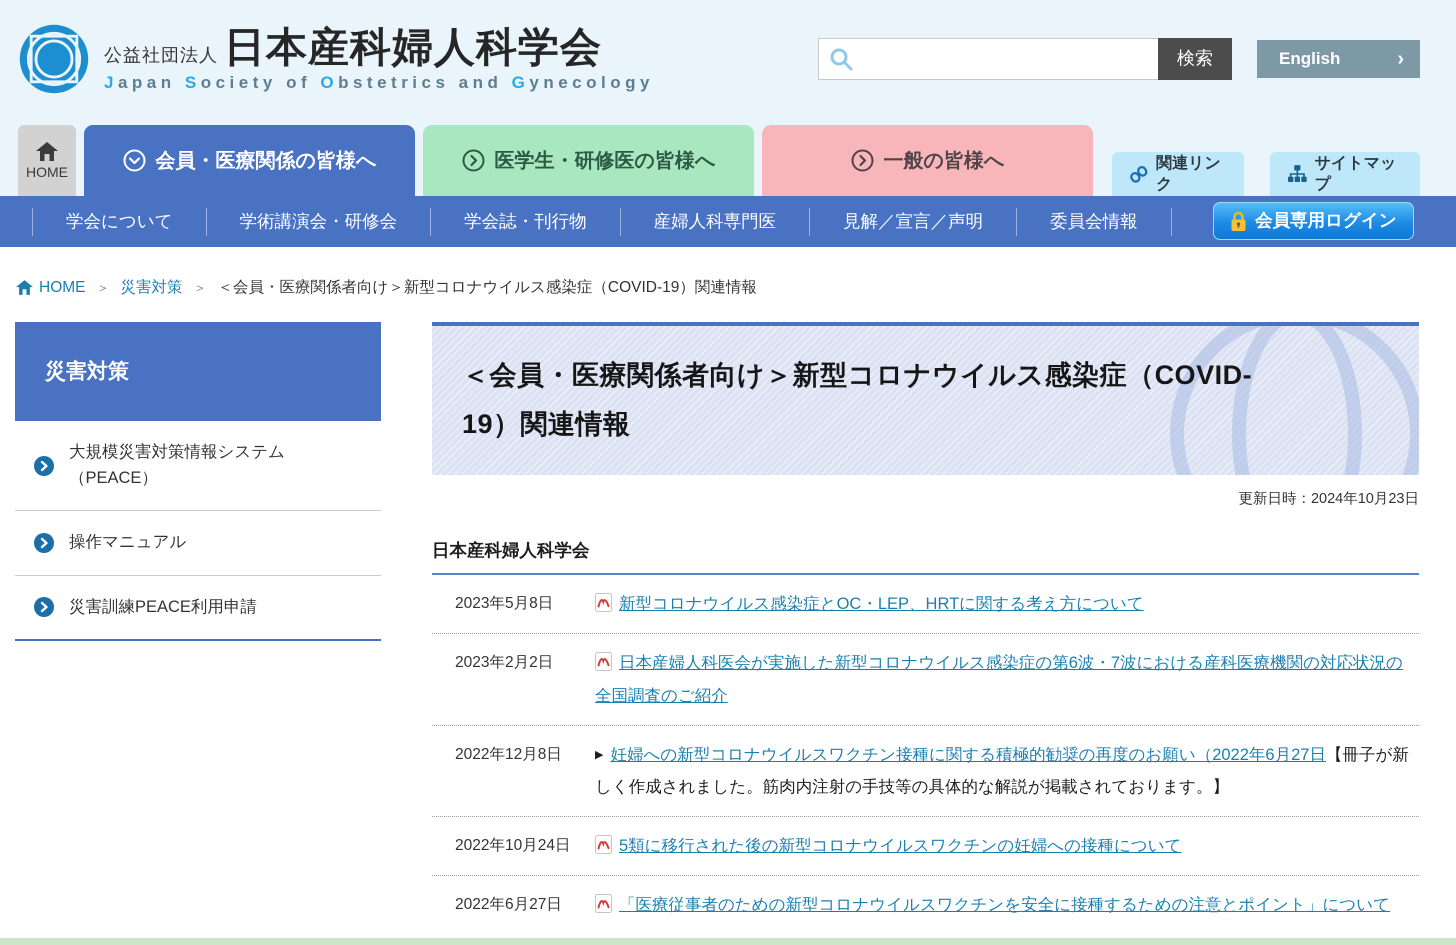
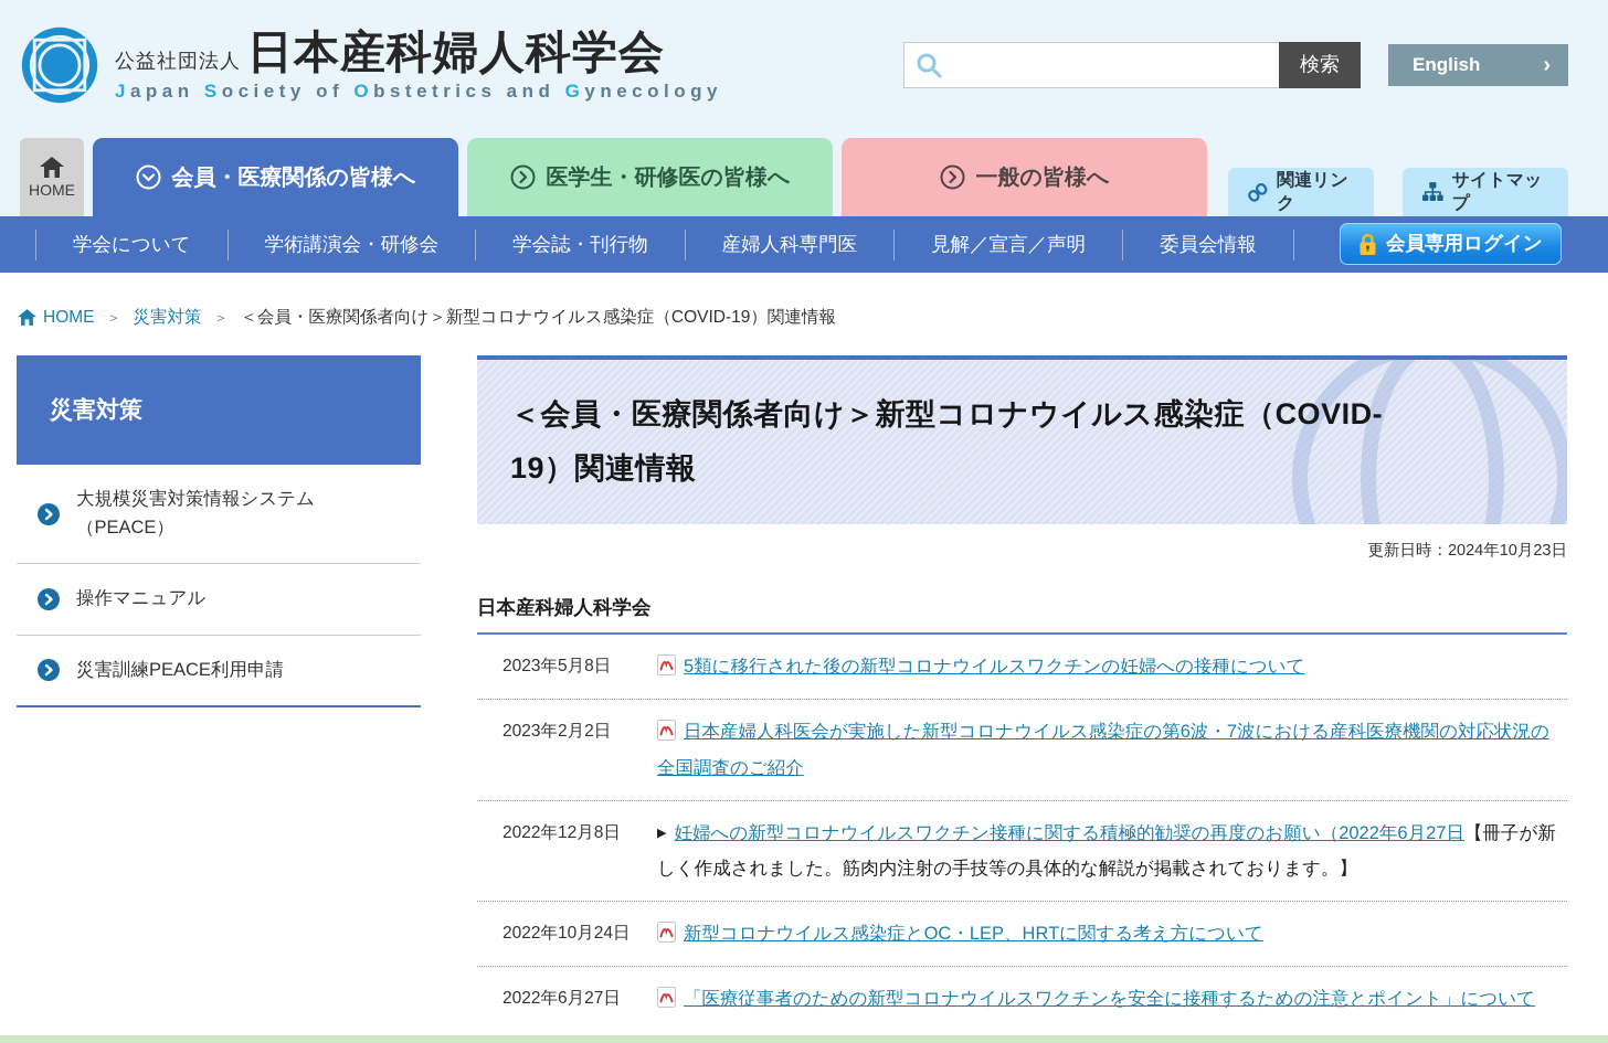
  公益社団法人
  日本産科婦人科学会
  Japan Society of Obstetrics and Gynecology
  検索
  English
  ›
  HOME
  会員・医療関係の皆様へ
  医学生・研修医の皆様へ
  一般の皆様へ
  関連リンク
  サイトマップ
  学会について
  学術講演会・研修会
  学会誌・刊行物
  産婦人科専門医
  見解／宣言／声明
  委員会情報
  会員専用ログイン
  HOME
  ＞
  災害対策
  ＞
  ＜会員・医療関係者向け＞新型コロナウイルス感染症（COVID-19）関連情報
  災害対策
  大規模災害対策情報システム（PEACE）
  操作マニュアル
  災害訓練PEACE利用申請
  ＜会員・医療関係者向け＞新型コロナウイルス感染症（COVID-19）関連情報
  更新日時：2024年10月23日
  日本産科婦人科学会
  2023年5月8日
- 新型コロナウイルス感染症とOC・LEP、HRTに関する考え方について
+ 5類に移行された後の新型コロナウイルスワクチンの妊婦への接種について
  2023年2月2日
  日本産婦人科医会が実施した新型コロナウイルス感染症の第6波・7波における産科医療機関の対応状況の全国調査のご紹介
  2022年12月8日
  ▶ 妊婦への新型コロナウイルスワクチン接種に関する積極的勧奨の再度のお願い（2022年6月27日【冊子が新しく作成されました。筋肉内注射の手技等の具体的な解説が掲載されております。】
  2022年10月24日
- 5類に移行された後の新型コロナウイルスワクチンの妊婦への接種について
+ 新型コロナウイルス感染症とOC・LEP、HRTに関する考え方について
  2022年6月27日
  「医療従事者のための新型コロナウイルスワクチンを安全に接種するための注意とポイント」について
